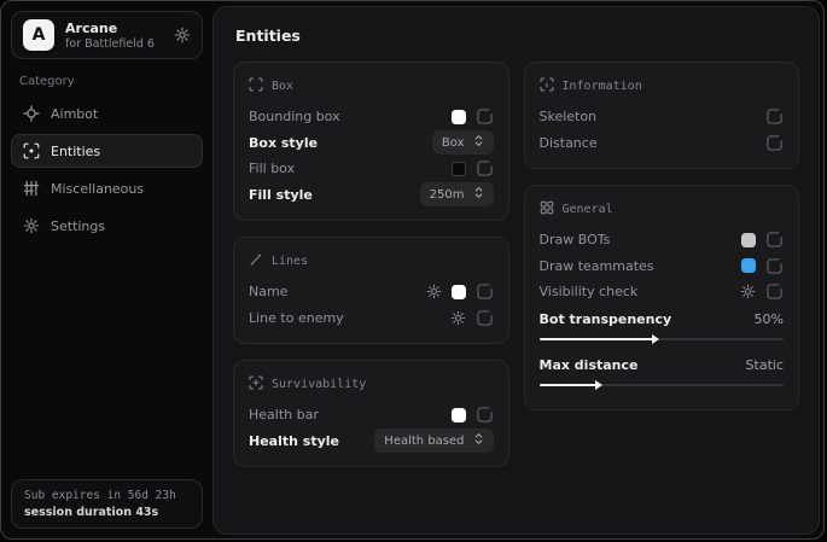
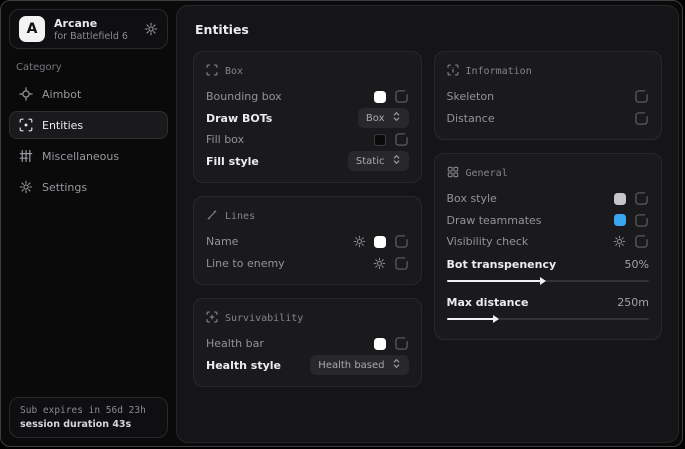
  A
  Arcane
  for Battlefield 6
  Category
  Aimbot
  Entities
  Miscellaneous
  Settings
  Sub expires in 56d 23h
  session duration 43s
  Entities
  Box
  Bounding box
- Box style
+ Draw BOTs
  Box
  Fill box
  Fill style
- 250m
+ Static
  Lines
  Name
  Line to enemy
  Survivability
  Health bar
  Health style
  Health based
  Information
  Skeleton
  Distance
  General
- Draw BOTs
+ Box style
  Draw teammates
  Visibility check
  Bot transpenency
  50%
  Max distance
- Static
+ 250m
